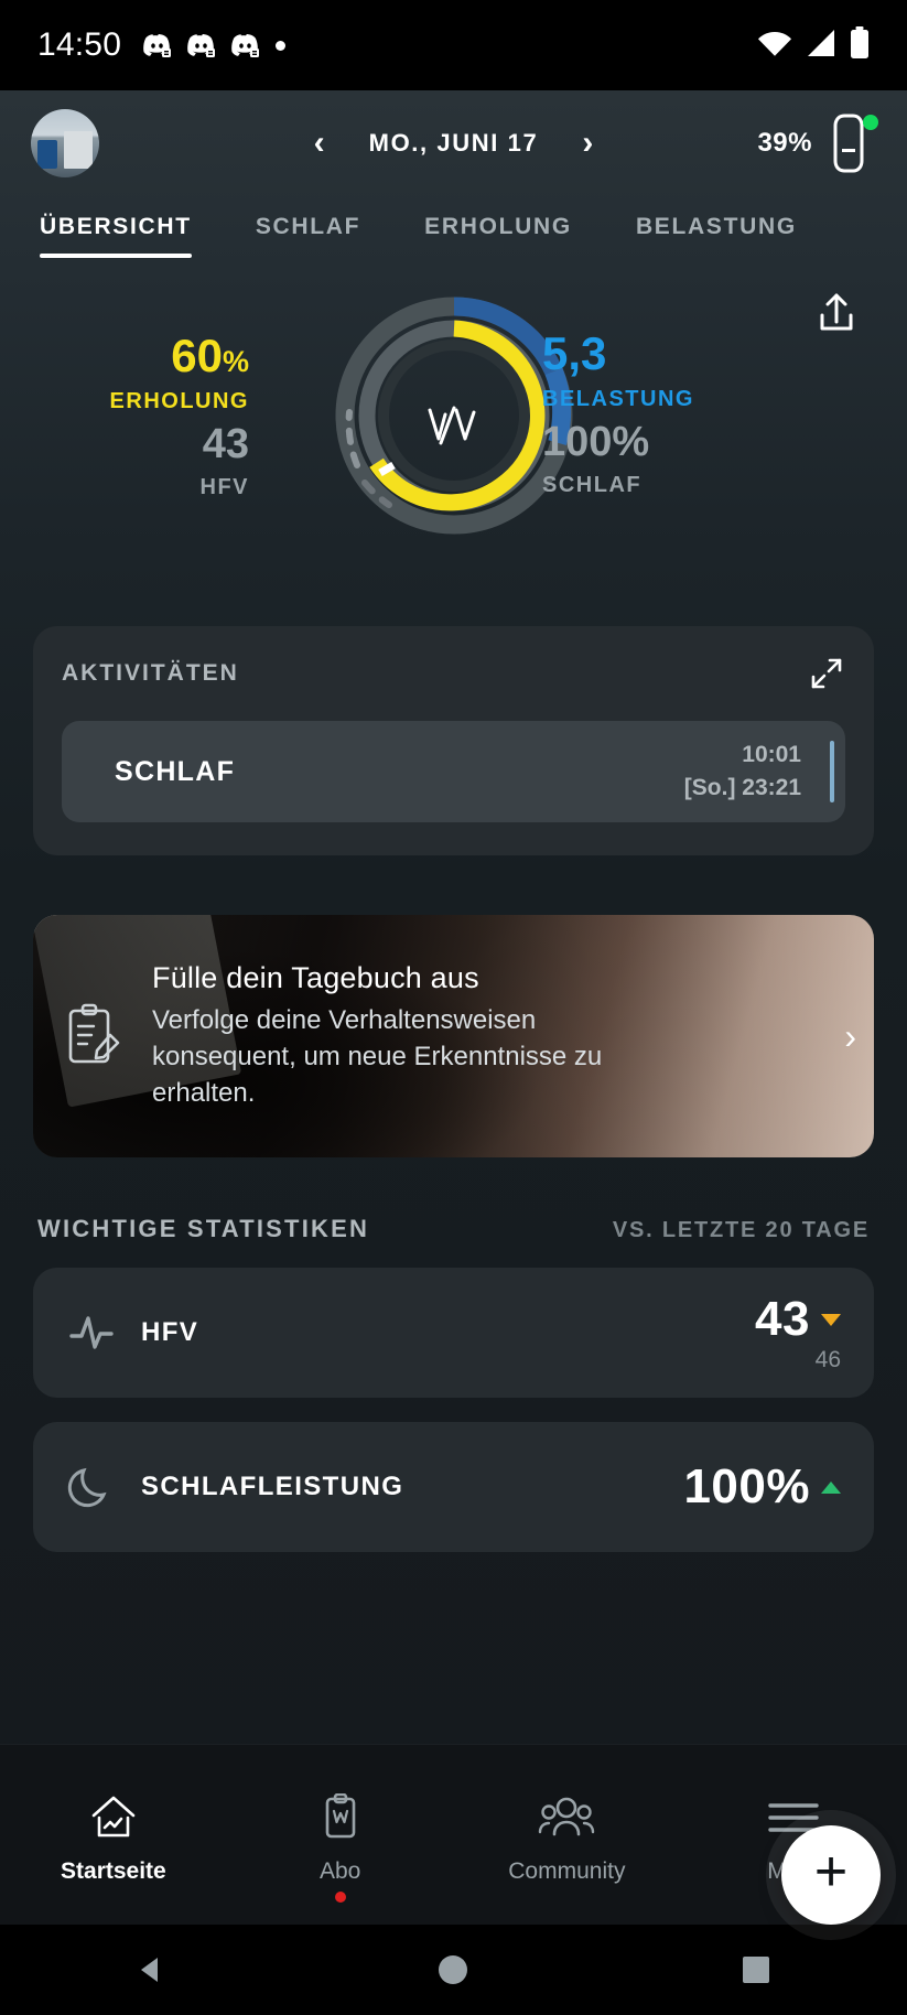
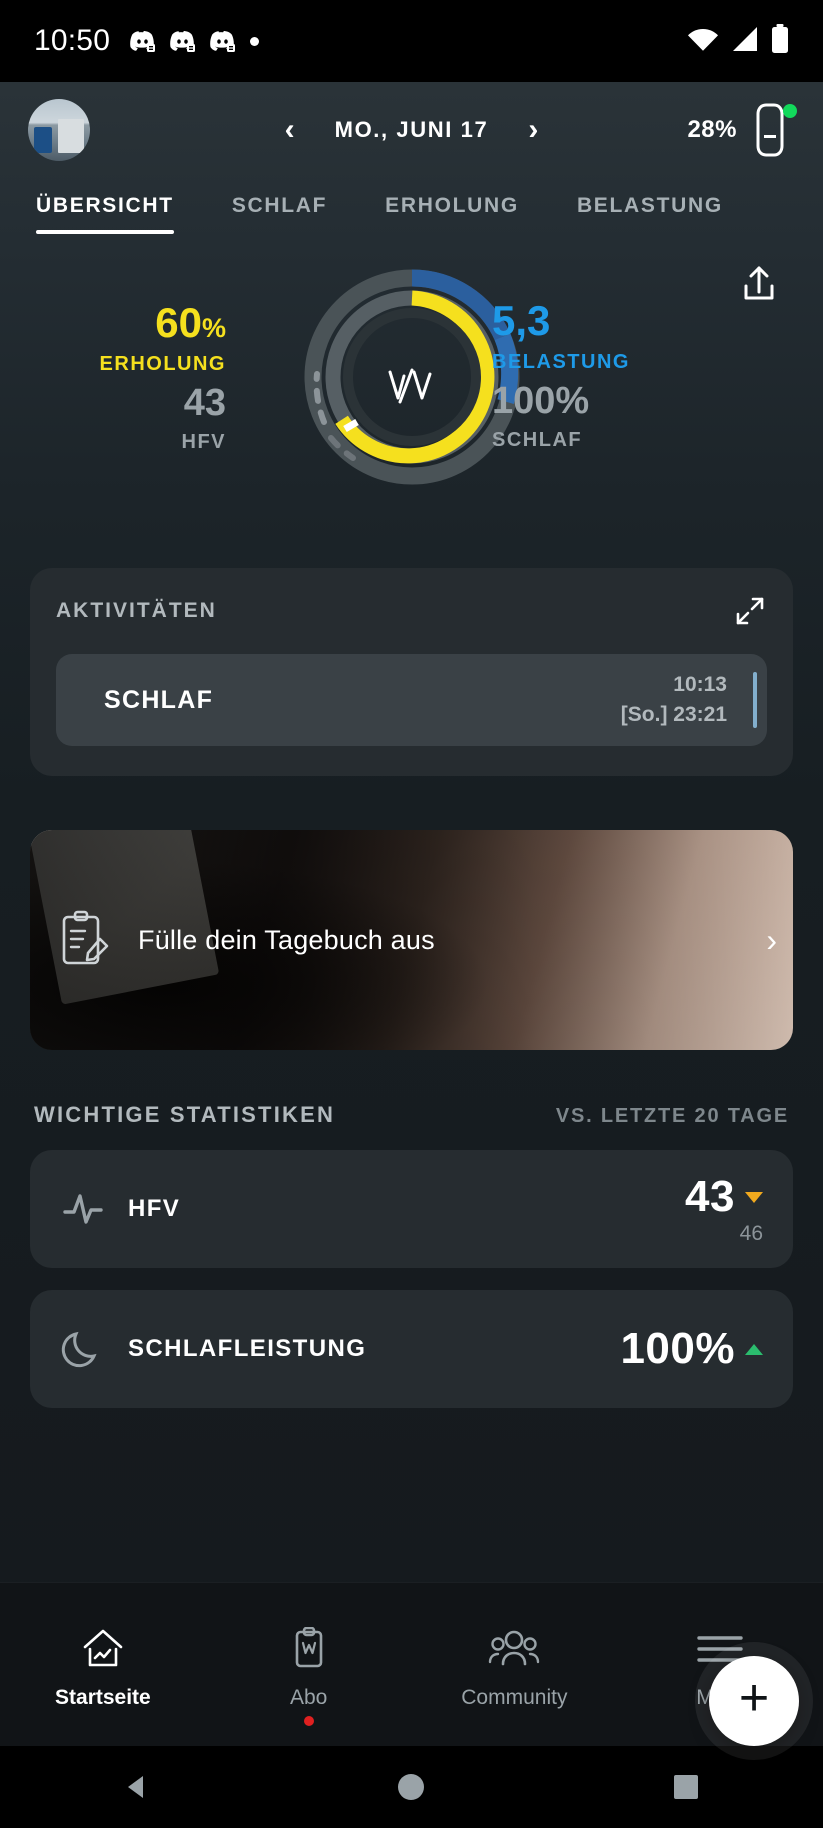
- 14:50
+ 10:50
  ‹
  MO., JUNI 17
  ›
- 39%
+ 28%
  ÜBERSICHT
  SCHLAF
  ERHOLUNG
  BELASTUNG
  60%
  ERHOLUNG
  43
  HFV
  5,3
  BELASTUNG
  100%
  SCHLAF
  AKTIVITÄTEN
  SCHLAF
- 10:01
+ 10:13
  [So.] 23:21
  Fülle dein Tagebuch aus
- Verfolge deine Verhaltensweisen konsequent, um neue Erkenntnisse zu erhalten.
  ›
  WICHTIGE STATISTIKEN
  VS. LETZTE 20 TAGE
  HFV
  43
  46
  SCHLAFLEISTUNG
  100%
  +
  Startseite
  Abo
  Community
